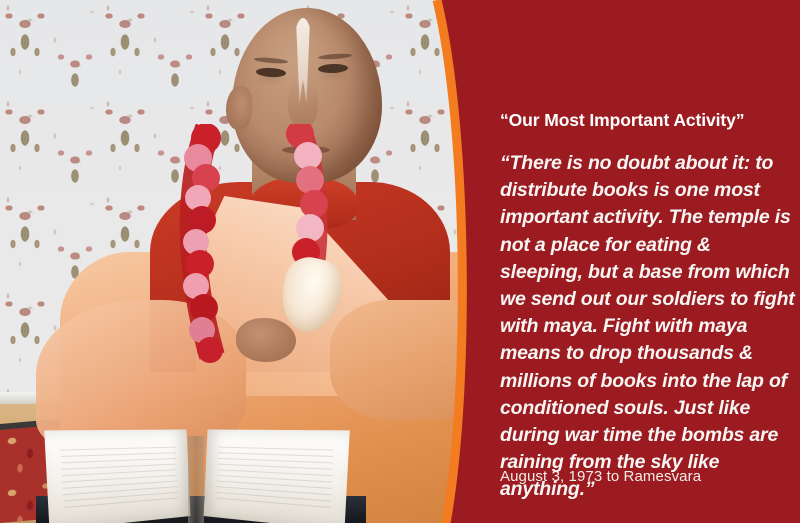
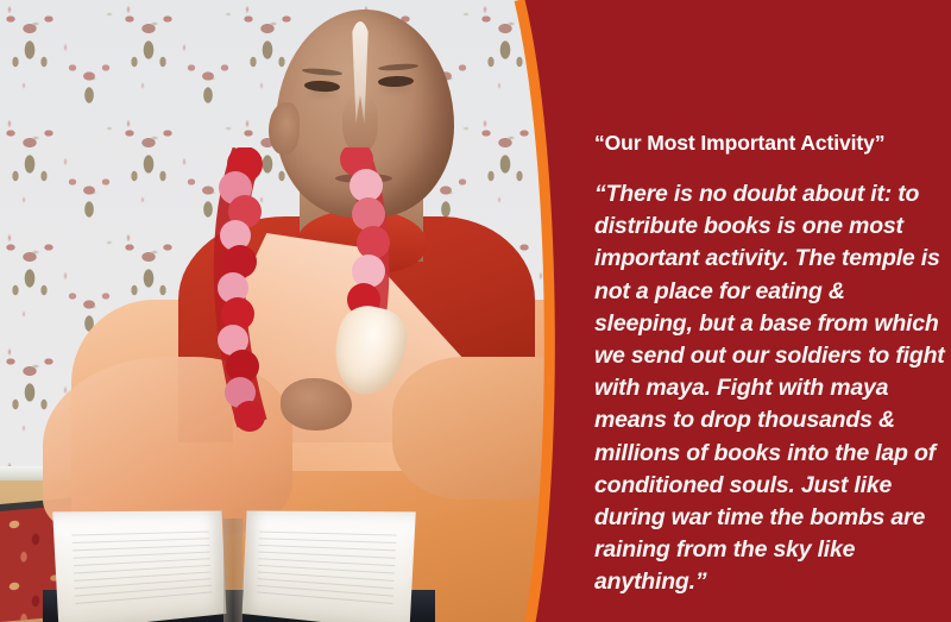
  “Our Most Important Activity”
  “There is no doubt about it: to distribute books is one most important activity. The temple is not a place for eating & sleeping, but a base from which we send out our soldiers to fight with maya. Fight with maya means to drop thousands & millions of books into the lap of conditioned souls. Just like during war time the bombs are raining from the sky like anything.”
- August 3, 1973 to Ramesvara
